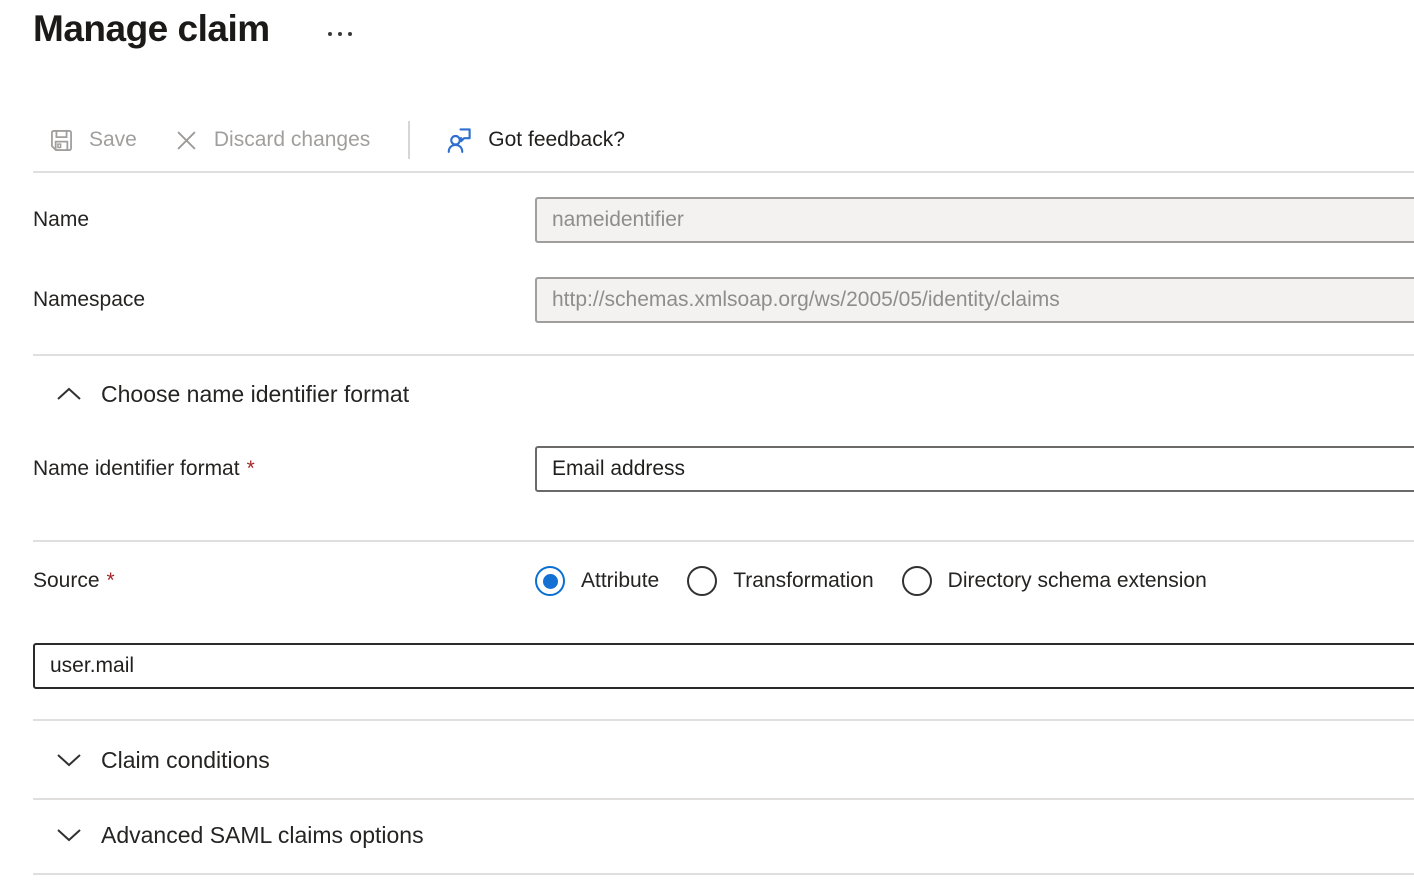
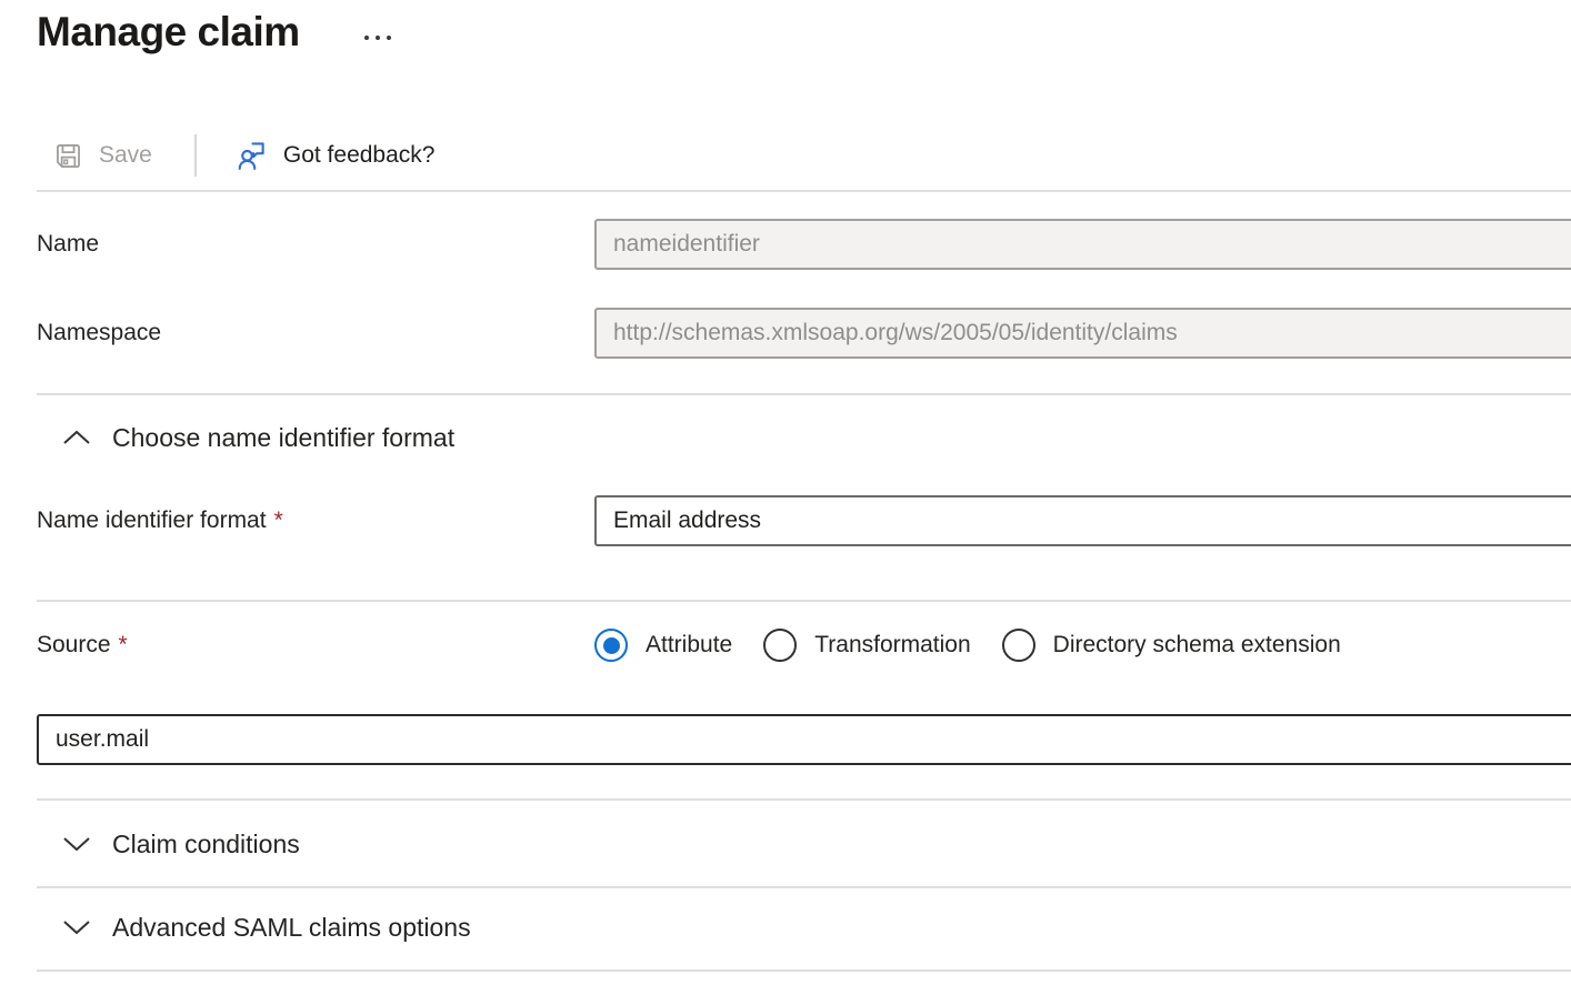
  Manage claim
  Save
- Discard changes
  Got feedback?
  Name
  nameidentifier
  Namespace
  http://schemas.xmlsoap.org/ws/2005/05/identity/claims
  Choose name identifier format
  Name identifier format *
  Email address
  Source *
  Attribute
  Transformation
  Directory schema extension
  user.mail
  Claim conditions
  Advanced SAML claims options
